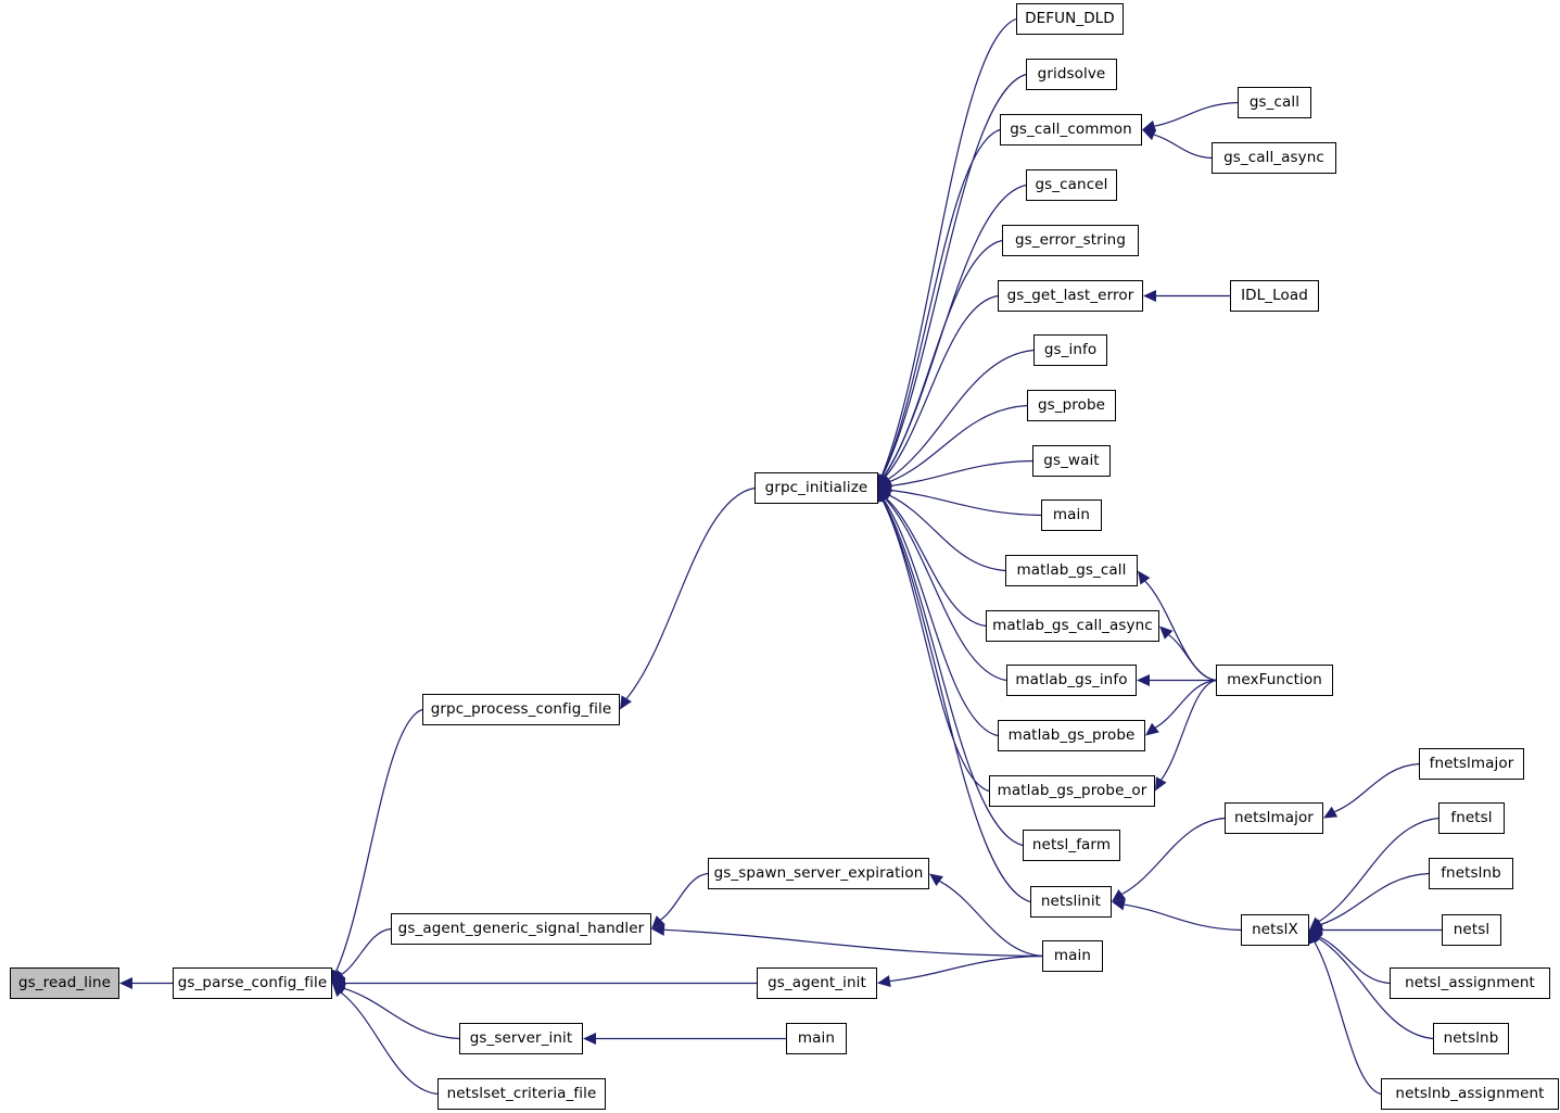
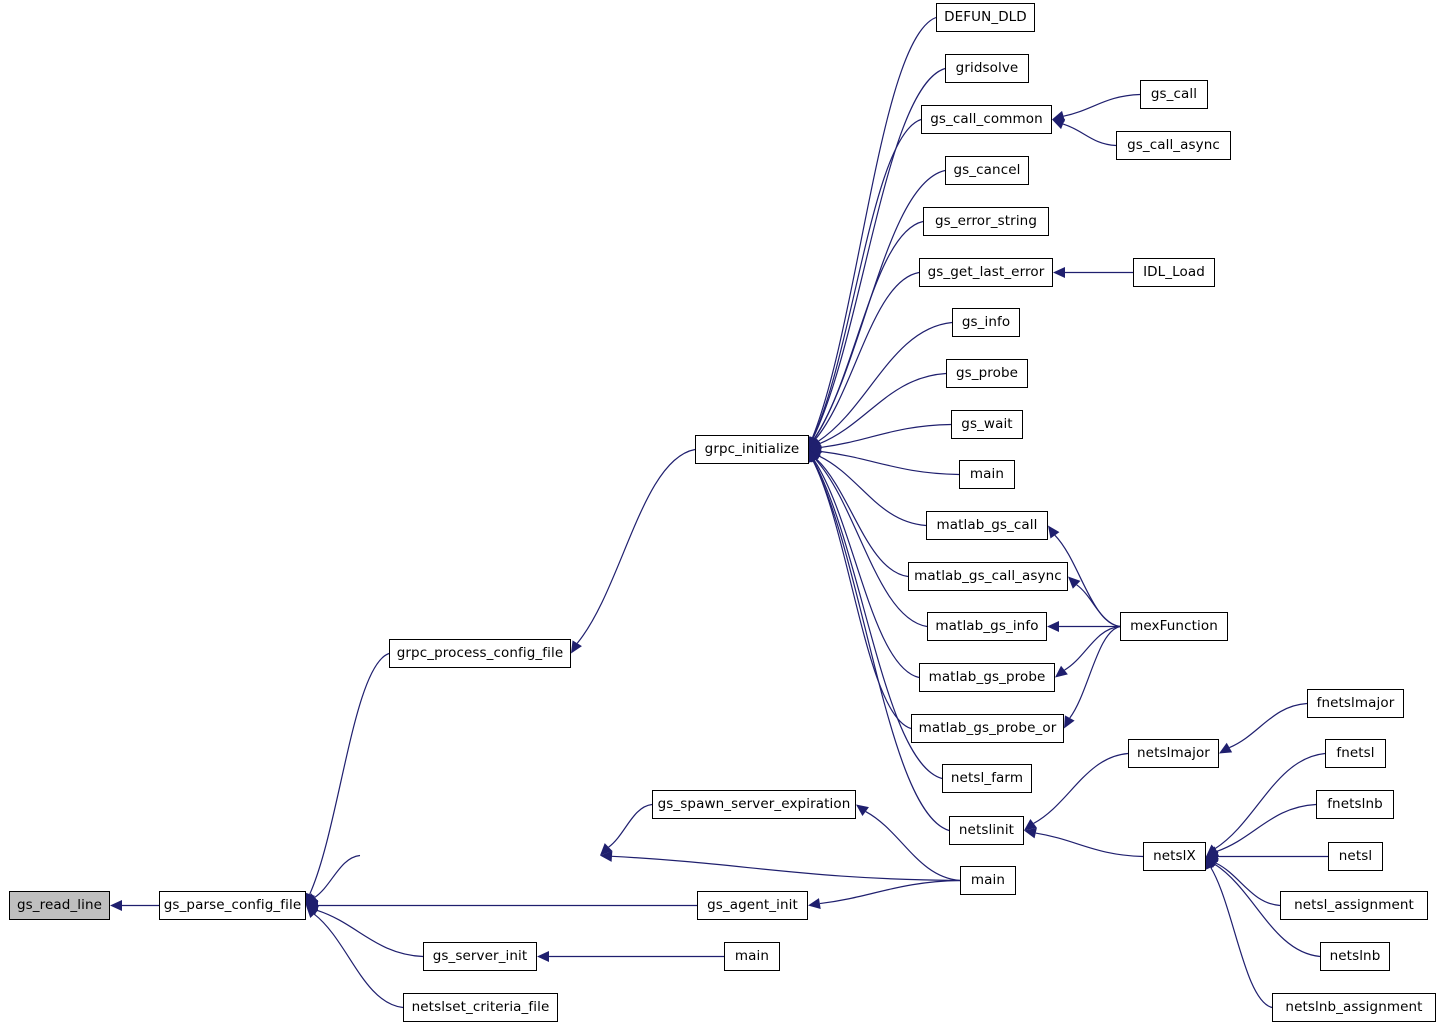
  gs_read_line
  gs_parse_config_file
  grpc_process_config_file
- gs_agent_generic_signal_handler
  gs_spawn_server_expiration
  gs_agent_init
  gs_server_init
  netslset_criteria_file
  main
  main
  grpc_initialize
  DEFUN_DLD
  gridsolve
  gs_call_common
  gs_call
  gs_call_async
  gs_cancel
  gs_error_string
  gs_get_last_error
  IDL_Load
  gs_info
  gs_probe
  gs_wait
  main
  matlab_gs_call
  matlab_gs_call_async
  matlab_gs_info
  matlab_gs_probe
  matlab_gs_probe_or
  mexFunction
  netsl_farm
  netslinit
  netslmajor
  netslX
  fnetslmajor
  fnetsl
  fnetslnb
  netsl
  netsl_assignment
  netslnb
  netslnb_assignment
